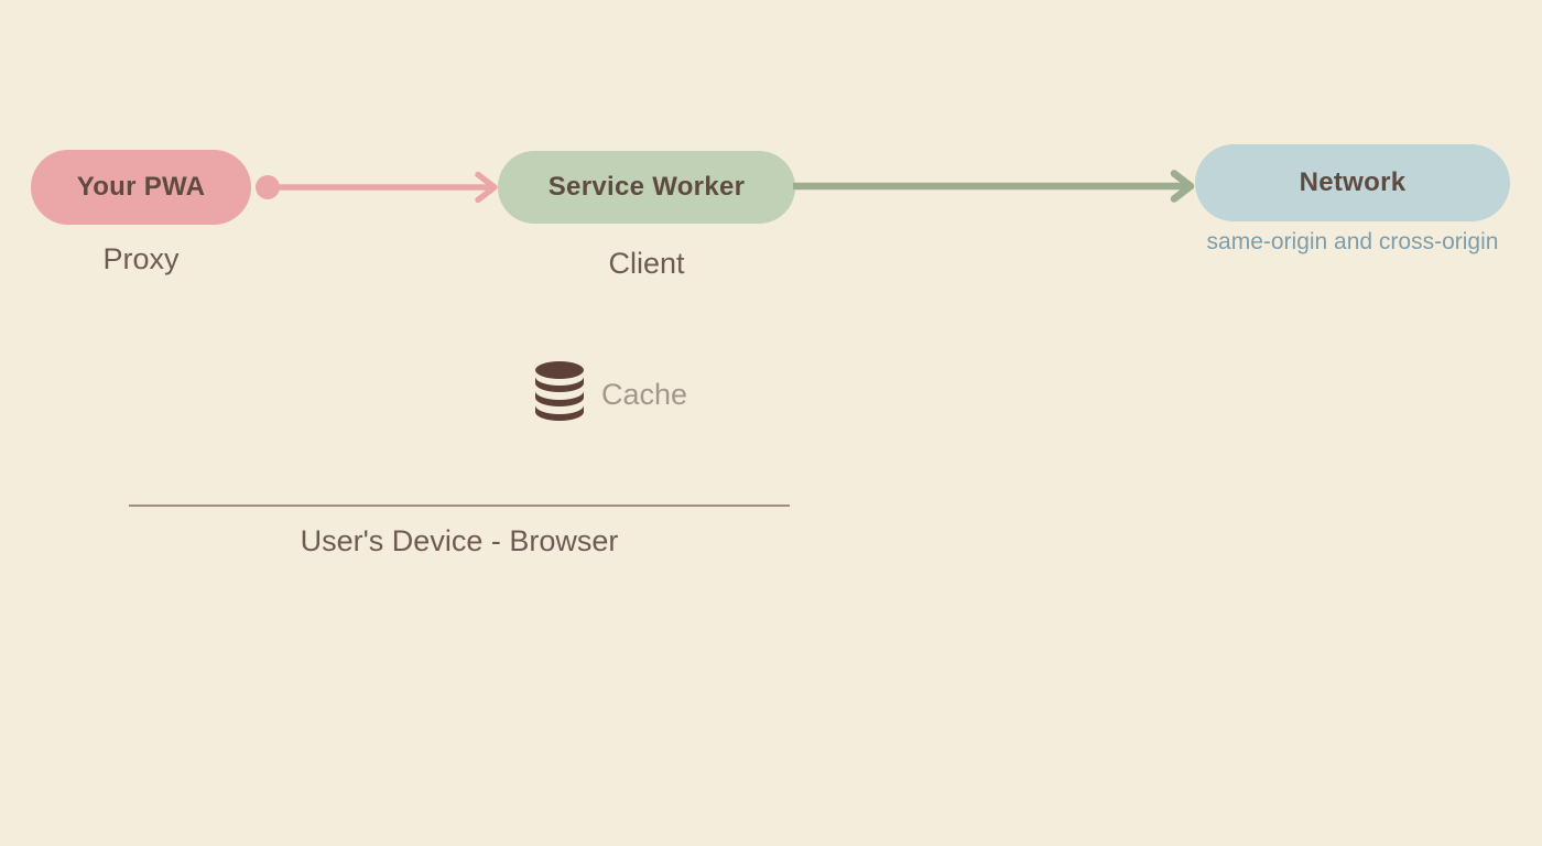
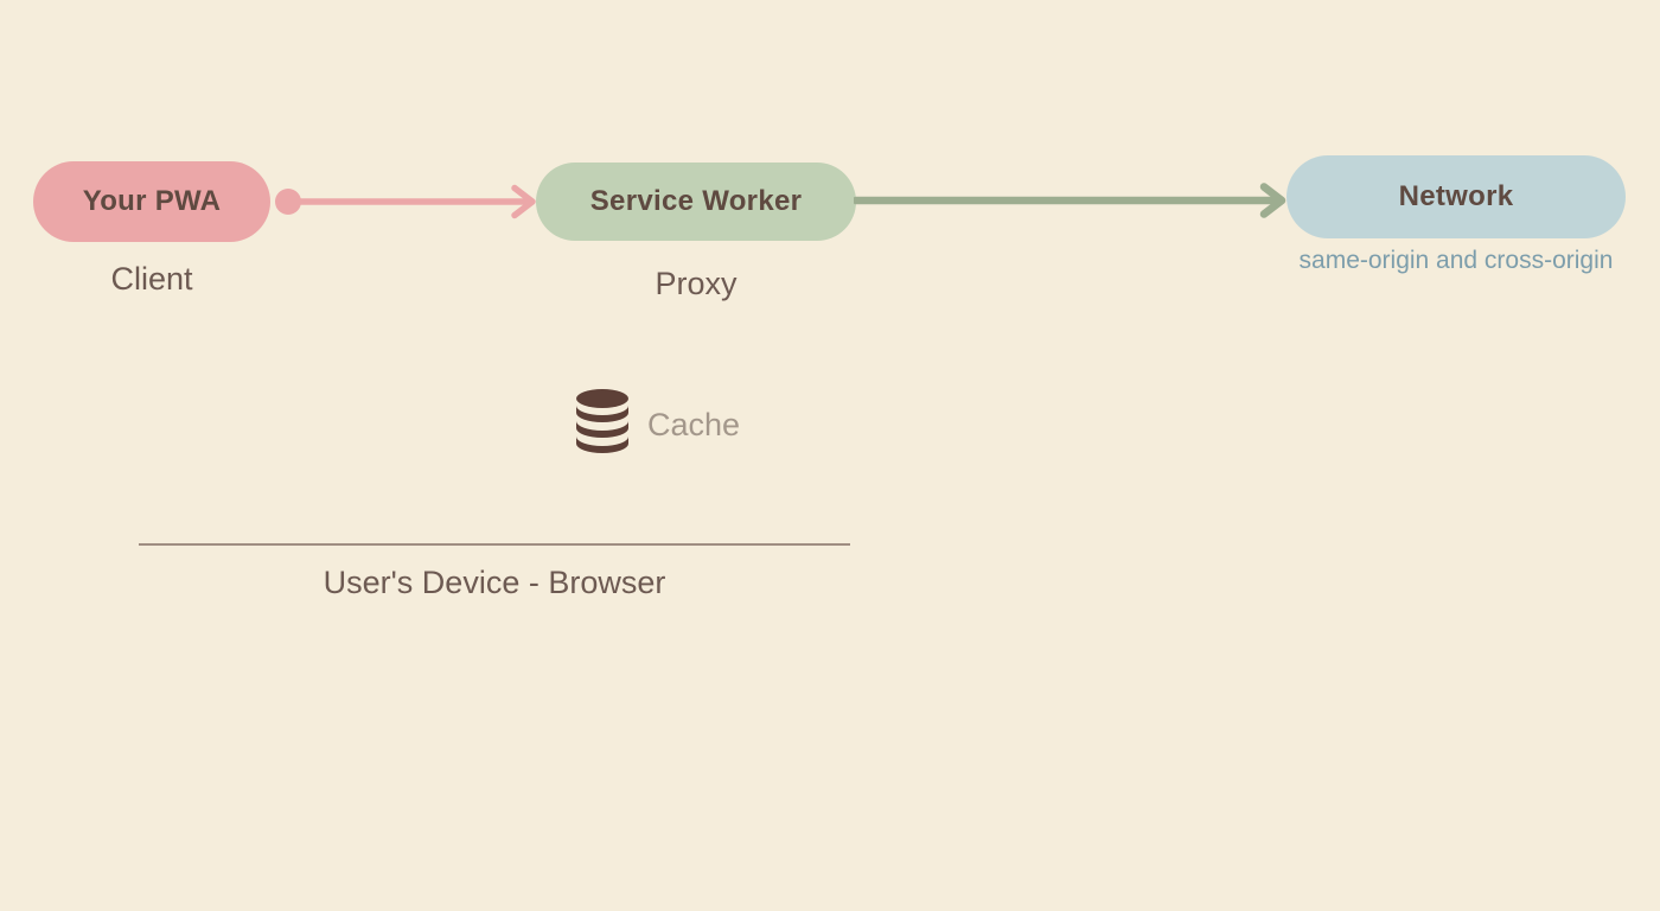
  Your PWA
- Proxy
+ Client
  Service Worker
- Client
+ Proxy
  Network
  same-origin and cross-origin
  Cache
  User's Device - Browser
